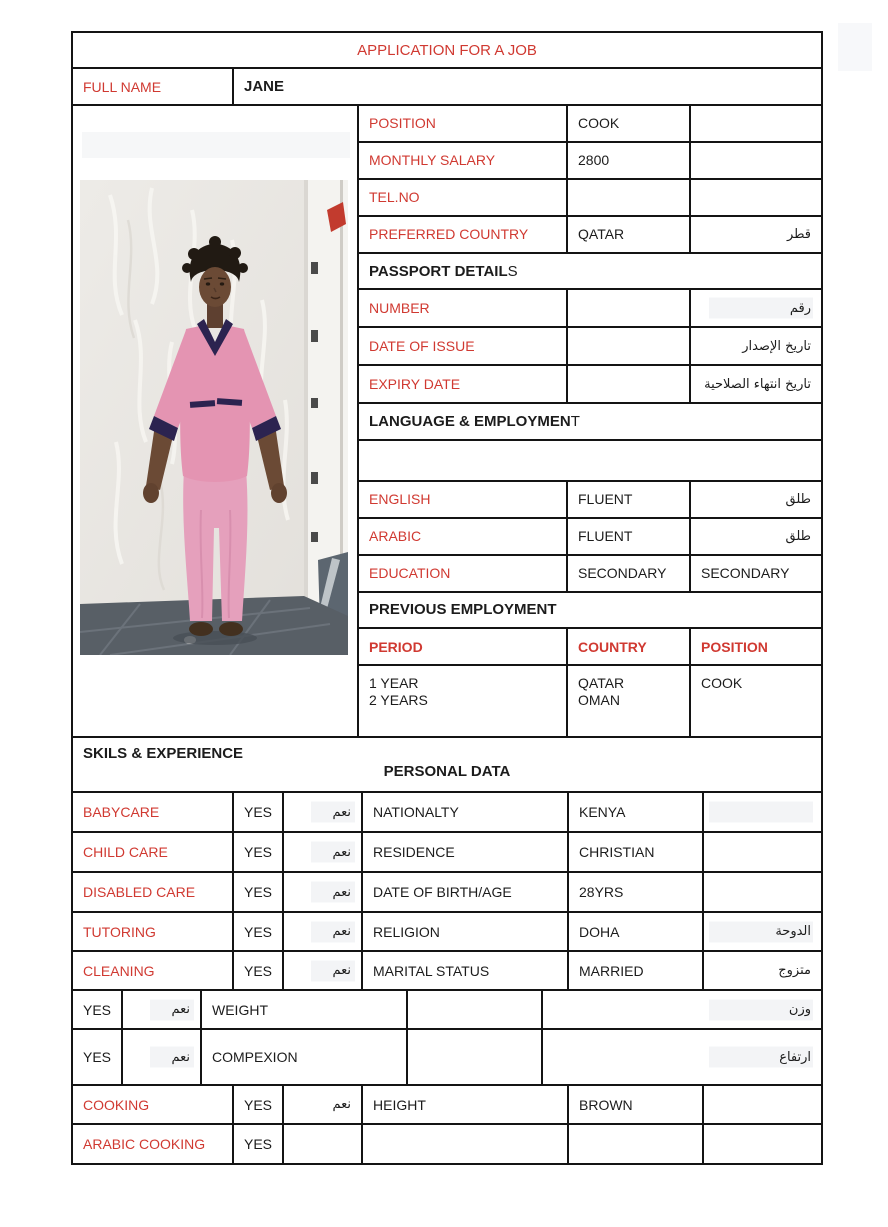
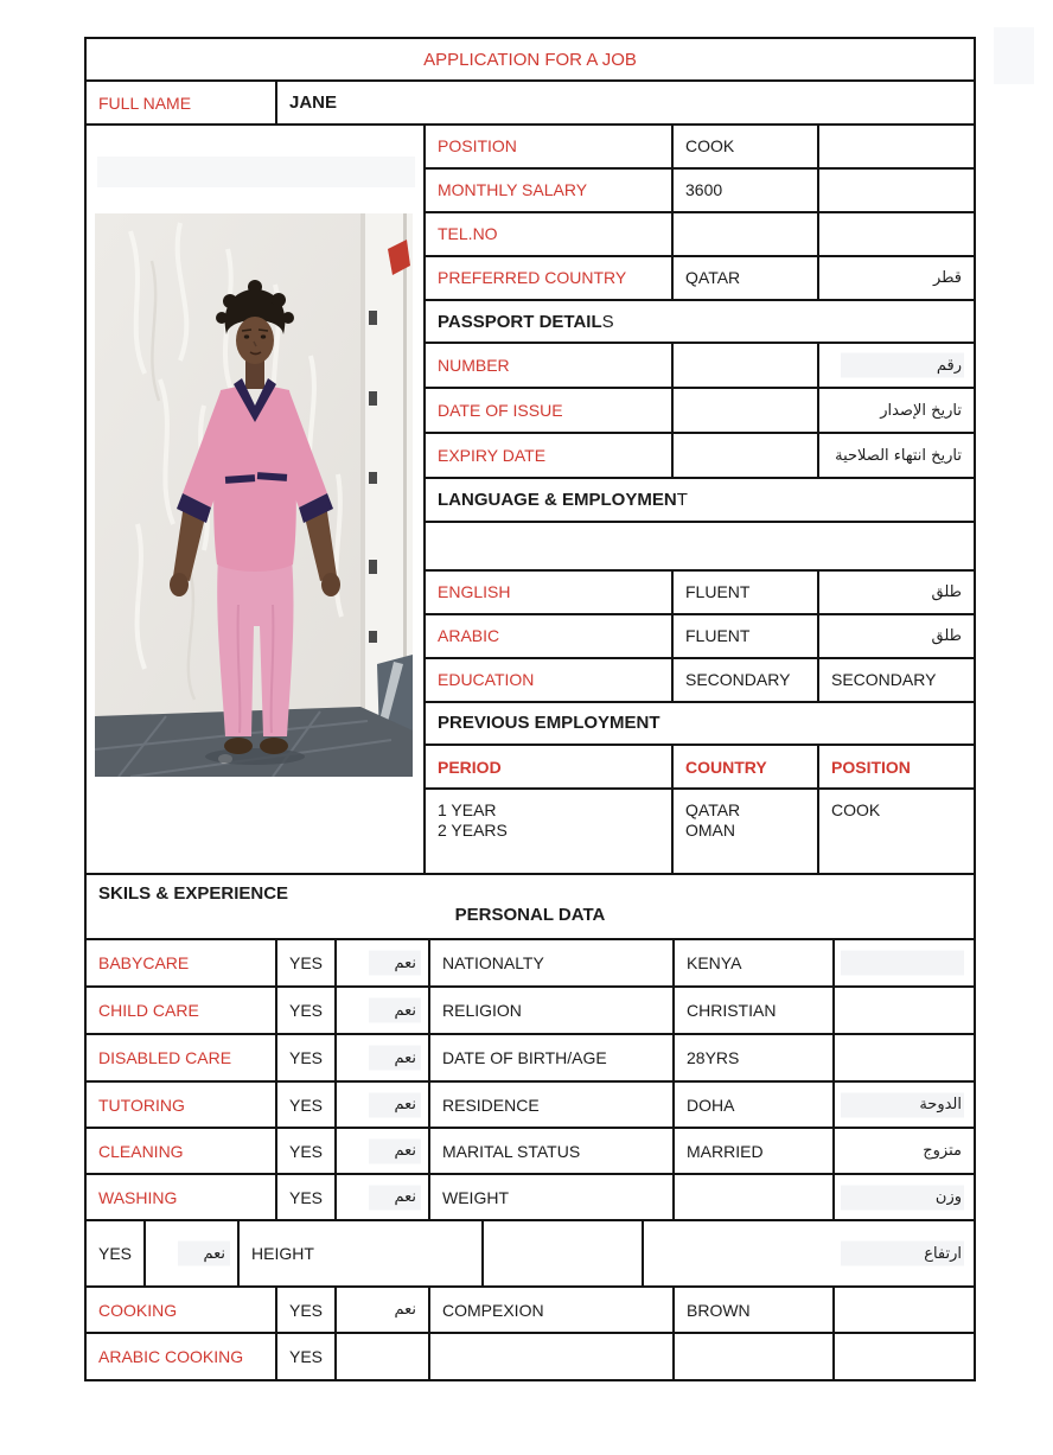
  APPLICATION FOR A JOB
  FULL NAME
  JANE
  POSITION
  COOK
  MONTHLY SALARY
- 2800
+ 3600
  TEL.NO
  PREFERRED COUNTRY
  QATAR
  قطر
  PASSPORT DETAIL
  S
  NUMBER
  رقم
  DATE OF ISSUE
  تاريخ الإصدار
  EXPIRY DATE
  تاريخ انتهاء الصلاحية
  LANGUAGE & EMPLOYMEN
  T
  ENGLISH
  FLUENT
  طلق
  ARABIC
  FLUENT
  طلق
  EDUCATION
  SECONDARY
  SECONDARY
  PREVIOUS EMPLOYMENT
  PERIOD
  COUNTRY
  POSITION
  1 YEAR
  2 YEARS
  QATAR
  OMAN
  COOK
  SKILS & EXPERIENCE
  PERSONAL DATA
  BABYCARE
  YES
  نعم
  NATIONALTY
  KENYA
  CHILD CARE
  YES
  نعم
- RESIDENCE
+ RELIGION
  CHRISTIAN
  DISABLED CARE
  YES
  نعم
  DATE OF BIRTH/AGE
  28YRS
  TUTORING
  YES
  نعم
- RELIGION
+ RESIDENCE
  DOHA
  الدوحة
  CLEANING
  YES
  نعم
  MARITAL STATUS
  MARRIED
  متزوج
+ WASHING
  YES
  نعم
  WEIGHT
  وزن
  YES
  نعم
- COMPEXION
+ HEIGHT
  ارتفاع
  COOKING
  YES
  نعم
- HEIGHT
+ COMPEXION
  BROWN
  ARABIC COOKING
  YES
